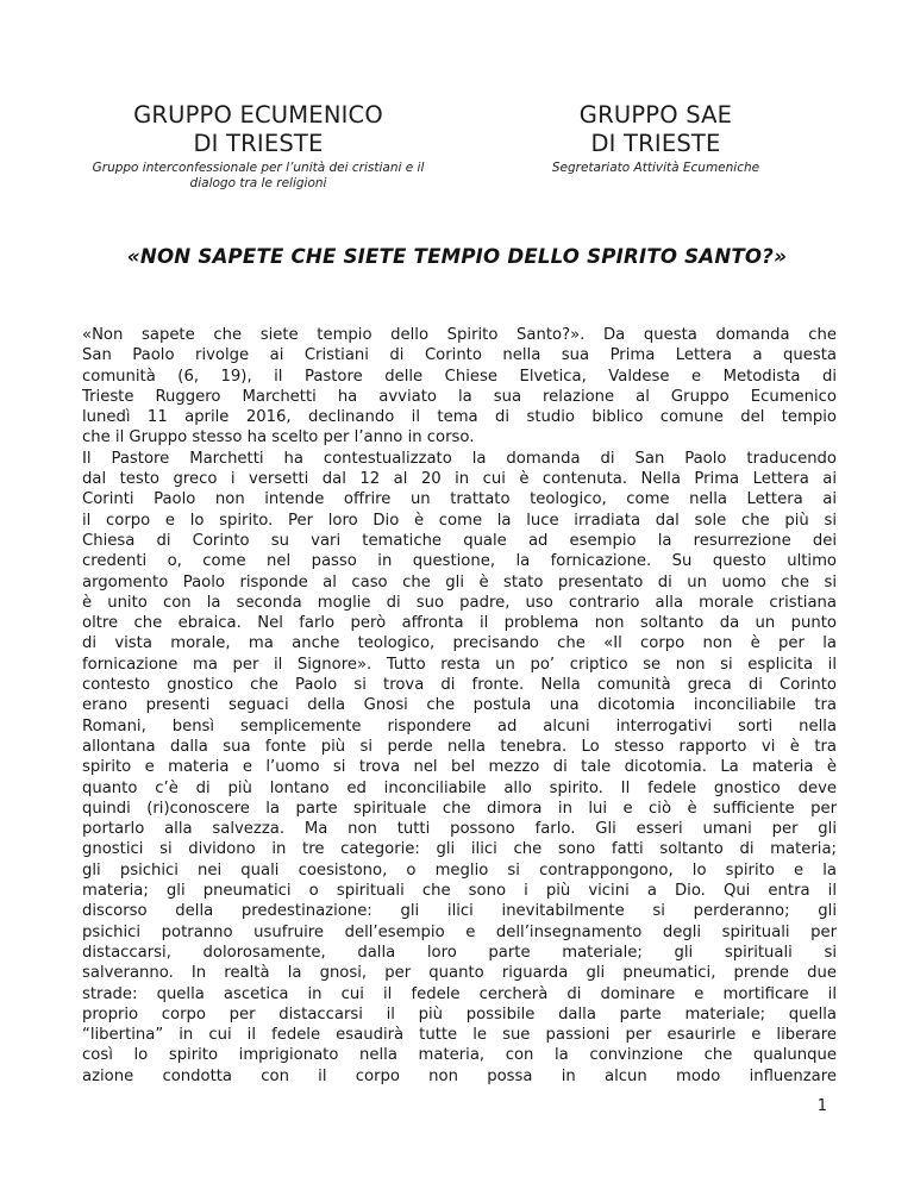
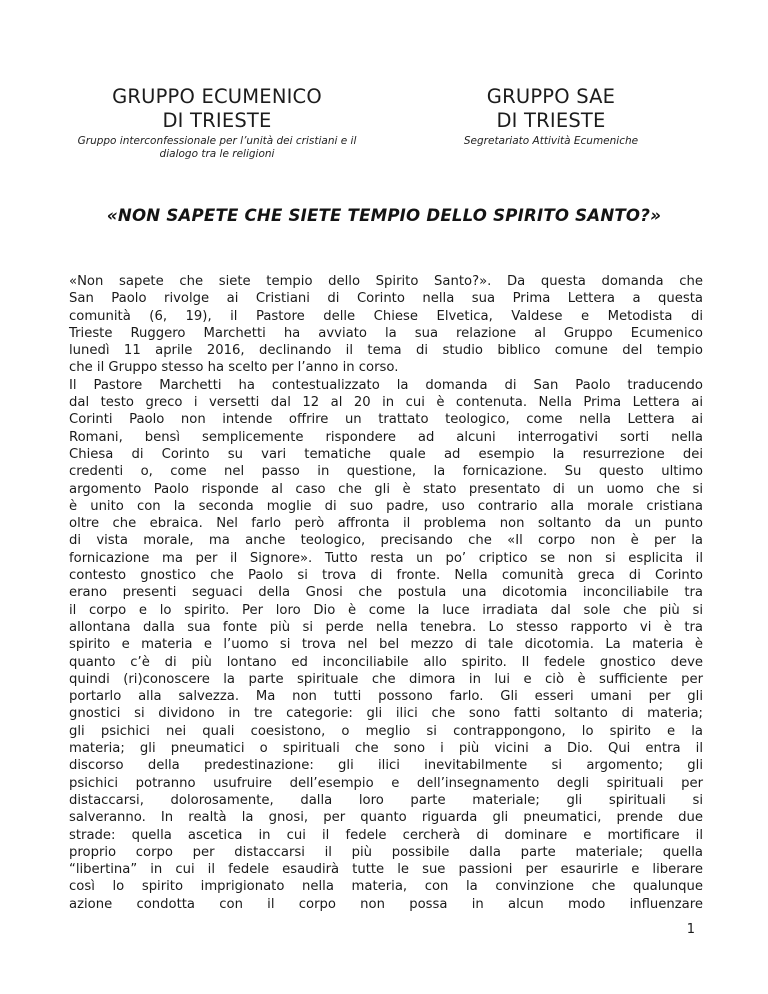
  GRUPPO ECUMENICO
  DI TRIESTE
  Gruppo interconfessionale per l’unità dei cristiani e il
  dialogo tra le religioni
  GRUPPO SAE
  DI TRIESTE
  Segretariato Attività Ecumeniche
  «NON SAPETE CHE SIETE TEMPIO DELLO SPIRITO SANTO?»
  «Non sapete che siete tempio dello Spirito Santo?». Da questa domanda che
  San Paolo rivolge ai Cristiani di Corinto nella sua Prima Lettera a questa
  comunità (6, 19), il Pastore delle Chiese Elvetica, Valdese e Metodista di
  Trieste Ruggero Marchetti ha avviato la sua relazione al Gruppo Ecumenico
  lunedì 11 aprile 2016, declinando il tema di studio biblico comune del tempio
  che il Gruppo stesso ha scelto per l’anno in corso.
  Il Pastore Marchetti ha contestualizzato la domanda di San Paolo traducendo
  dal testo greco i versetti dal 12 al 20 in cui è contenuta. Nella Prima Lettera ai
  Corinti Paolo non intende offrire un trattato teologico, come nella Lettera ai
- il corpo e lo spirito. Per loro Dio è come la luce irradiata dal sole che più si
+ Romani, bensì semplicemente rispondere ad alcuni interrogativi sorti nella
  Chiesa di Corinto su vari tematiche quale ad esempio la resurrezione dei
  credenti o, come nel passo in questione, la fornicazione. Su questo ultimo
  argomento Paolo risponde al caso che gli è stato presentato di un uomo che si
  è unito con la seconda moglie di suo padre, uso contrario alla morale cristiana
  oltre che ebraica. Nel farlo però affronta il problema non soltanto da un punto
  di vista morale, ma anche teologico, precisando che «Il corpo non è per la
  fornicazione ma per il Signore». Tutto resta un po’ criptico se non si esplicita il
  contesto gnostico che Paolo si trova di fronte. Nella comunità greca di Corinto
  erano presenti seguaci della Gnosi che postula una dicotomia inconciliabile tra
- Romani, bensì semplicemente rispondere ad alcuni interrogativi sorti nella
+ il corpo e lo spirito. Per loro Dio è come la luce irradiata dal sole che più si
  allontana dalla sua fonte più si perde nella tenebra. Lo stesso rapporto vi è tra
  spirito e materia e l’uomo si trova nel bel mezzo di tale dicotomia. La materia è
  quanto c’è di più lontano ed inconciliabile allo spirito. Il fedele gnostico deve
  quindi (ri)conoscere la parte spirituale che dimora in lui e ciò è sufficiente per
  portarlo alla salvezza. Ma non tutti possono farlo. Gli esseri umani per gli
  gnostici si dividono in tre categorie: gli ilici che sono fatti soltanto di materia;
  gli psichici nei quali coesistono, o meglio si contrappongono, lo spirito e la
  materia; gli pneumatici o spirituali che sono i più vicini a Dio. Qui entra il
- discorso della predestinazione: gli ilici inevitabilmente si perderanno; gli
+ discorso della predestinazione: gli ilici inevitabilmente si argomento; gli
  psichici potranno usufruire dell’esempio e dell’insegnamento degli spirituali per
  distaccarsi, dolorosamente, dalla loro parte materiale; gli spirituali si
  salveranno. In realtà la gnosi, per quanto riguarda gli pneumatici, prende due
  strade: quella ascetica in cui il fedele cercherà di dominare e mortificare il
  proprio corpo per distaccarsi il più possibile dalla parte materiale; quella
  “libertina” in cui il fedele esaudirà tutte le sue passioni per esaurirle e liberare
  così lo spirito imprigionato nella materia, con la convinzione che qualunque
  azione condotta con il corpo non possa in alcun modo influenzare
  1
